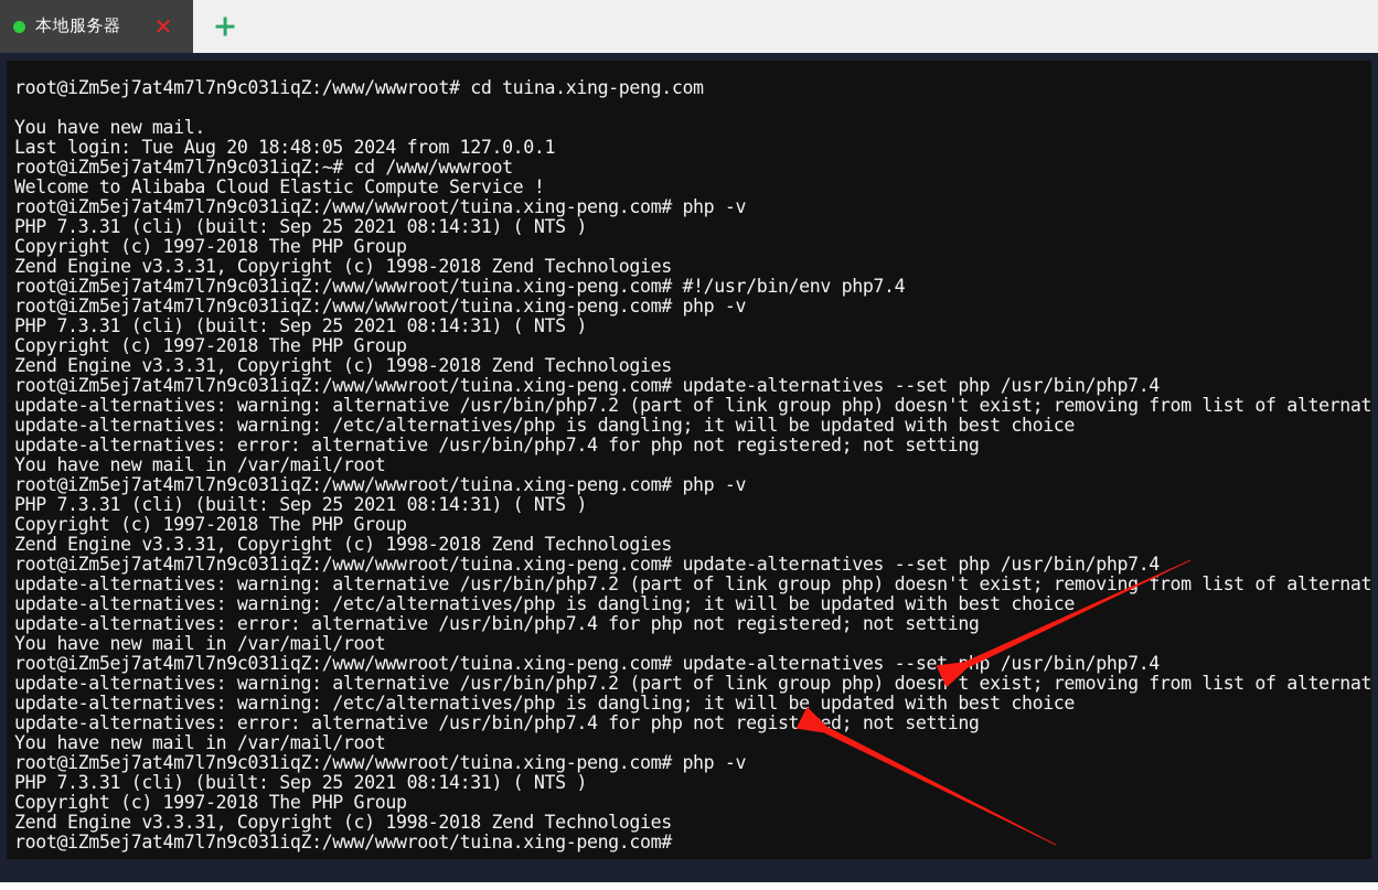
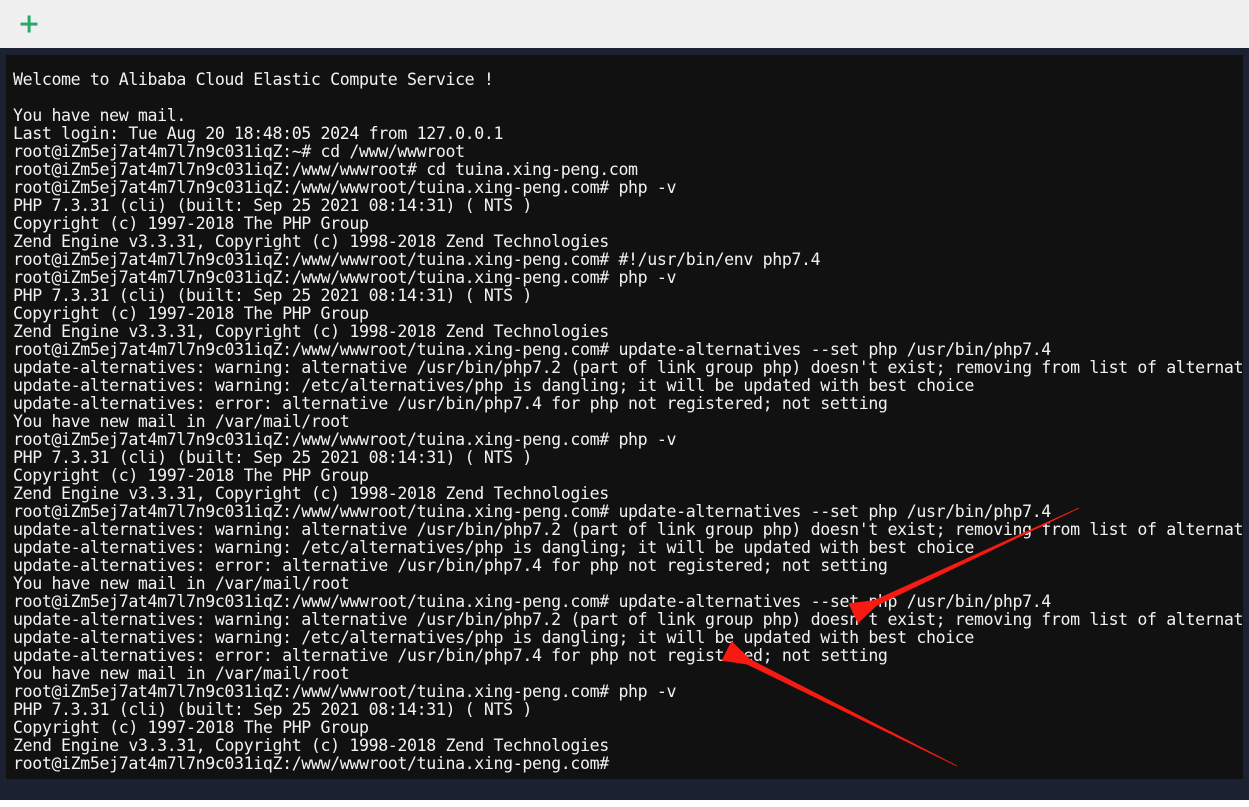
- 本地服务器
- ✕
- root@iZm5ej7at4m7l7n9c031iqZ:/www/wwwroot# cd tuina.xing-peng.com
+ Welcome to Alibaba Cloud Elastic Compute Service !
  You have new mail.
  Last login: Tue Aug 20 18:48:05 2024 from 127.0.0.1
  root@iZm5ej7at4m7l7n9c031iqZ:~# cd /www/wwwroot
- Welcome to Alibaba Cloud Elastic Compute Service !
+ root@iZm5ej7at4m7l7n9c031iqZ:/www/wwwroot# cd tuina.xing-peng.com
  root@iZm5ej7at4m7l7n9c031iqZ:/www/wwwroot/tuina.xing-peng.com# php -v
  PHP 7.3.31 (cli) (built: Sep 25 2021 08:14:31) ( NTS )
  Copyright (c) 1997-2018 The PHP Group
  Zend Engine v3.3.31, Copyright (c) 1998-2018 Zend Technologies
  root@iZm5ej7at4m7l7n9c031iqZ:/www/wwwroot/tuina.xing-peng.com# #!/usr/bin/env php7.4
  root@iZm5ej7at4m7l7n9c031iqZ:/www/wwwroot/tuina.xing-peng.com# php -v
  PHP 7.3.31 (cli) (built: Sep 25 2021 08:14:31) ( NTS )
  Copyright (c) 1997-2018 The PHP Group
  Zend Engine v3.3.31, Copyright (c) 1998-2018 Zend Technologies
  root@iZm5ej7at4m7l7n9c031iqZ:/www/wwwroot/tuina.xing-peng.com# update-alternatives --set php /usr/bin/php7.4
  update-alternatives: warning: alternative /usr/bin/php7.2 (part of link group php) doesn't exist; removing from list of alternat
  update-alternatives: warning: /etc/alternatives/php is dangling; it will be updated with best choice
  update-alternatives: error: alternative /usr/bin/php7.4 for php not registered; not setting
  You have new mail in /var/mail/root
  root@iZm5ej7at4m7l7n9c031iqZ:/www/wwwroot/tuina.xing-peng.com# php -v
  PHP 7.3.31 (cli) (built: Sep 25 2021 08:14:31) ( NTS )
  Copyright (c) 1997-2018 The PHP Group
  Zend Engine v3.3.31, Copyright (c) 1998-2018 Zend Technologies
  root@iZm5ej7at4m7l7n9c031iqZ:/www/wwwroot/tuina.xing-peng.com# update-alternatives --set php /usr/bin/php7.4
  update-alternatives: warning: alternative /usr/bin/php7.2 (part of link group php) doesn't exist; removing from list of alternat
  update-alternatives: warning: /etc/alternatives/php is dangling; it will be updated with best choice
  update-alternatives: error: alternative /usr/bin/php7.4 for php not registered; not setting
  You have new mail in /var/mail/root
  root@iZm5ej7at4m7l7n9c031iqZ:/www/wwwroot/tuina.xing-peng.com# update-alternatives --setp /usr/bin/php7.4
  update-alternatives: warning: alternative /usr/bin/php7.2 (part of link group php) doesn't exist; removing from list of alternat
  update-alternatives: warning: /etc/alternatives/php is dangling; it will be updated with best choice
  update-alternatives: error: alternative /usr/bin/php7.4 for php not registed; not setting
  You have new mail in /var/mail/root
  root@iZm5ej7at4m7l7n9c031iqZ:/www/wwwroot/tuina.xing-peng.com# php -v
  PHP 7.3.31 (cli) (built: Sep 25 2021 08:14:31) ( NTS )
  Copyright (c) 1997-2018 The PHP Group
  Zend Engine v3.3.31, Copyright (c) 1998-2018 Zend Technologies
  root@iZm5ej7at4m7l7n9c031iqZ:/www/wwwroot/tuina.xing-peng.com#
